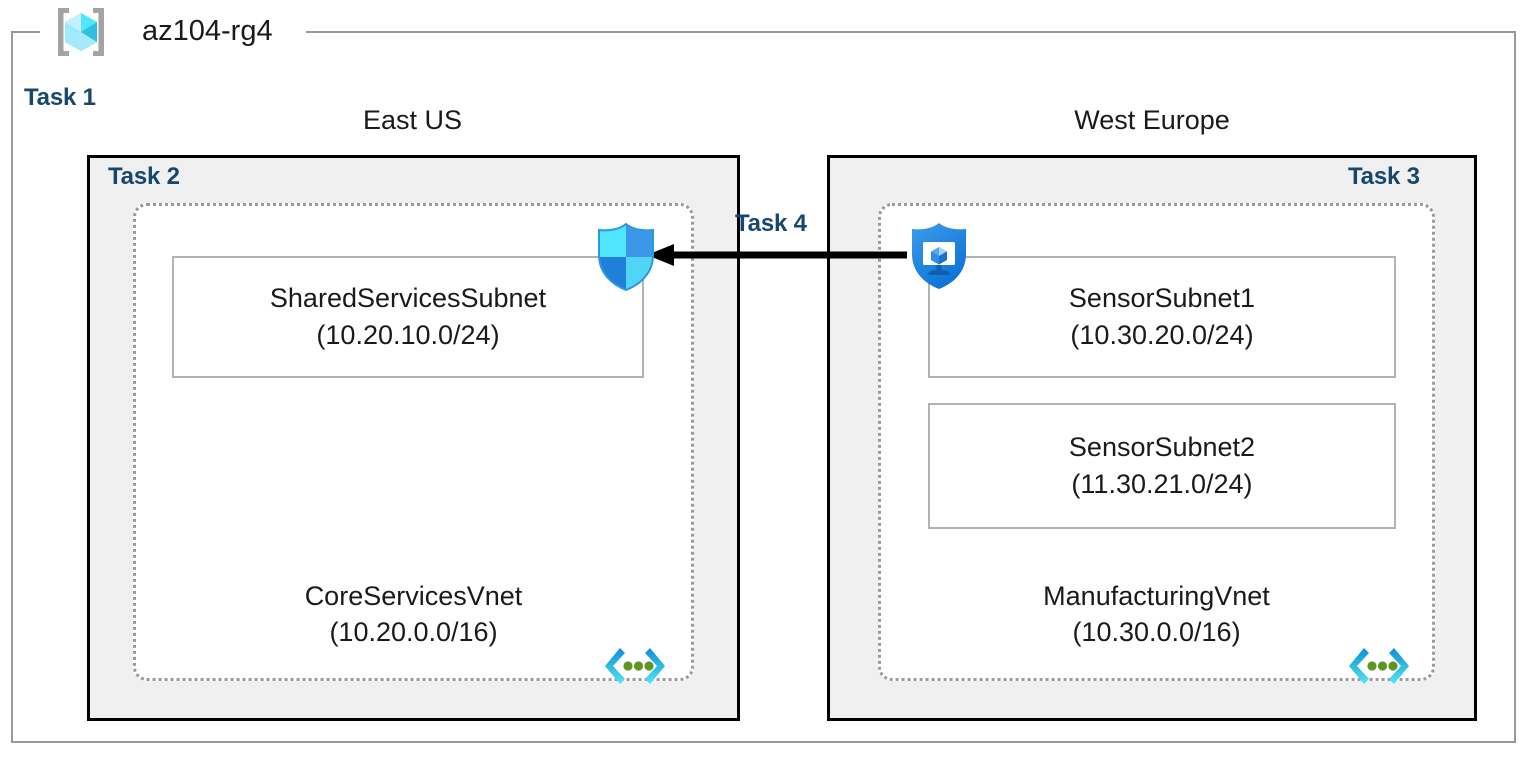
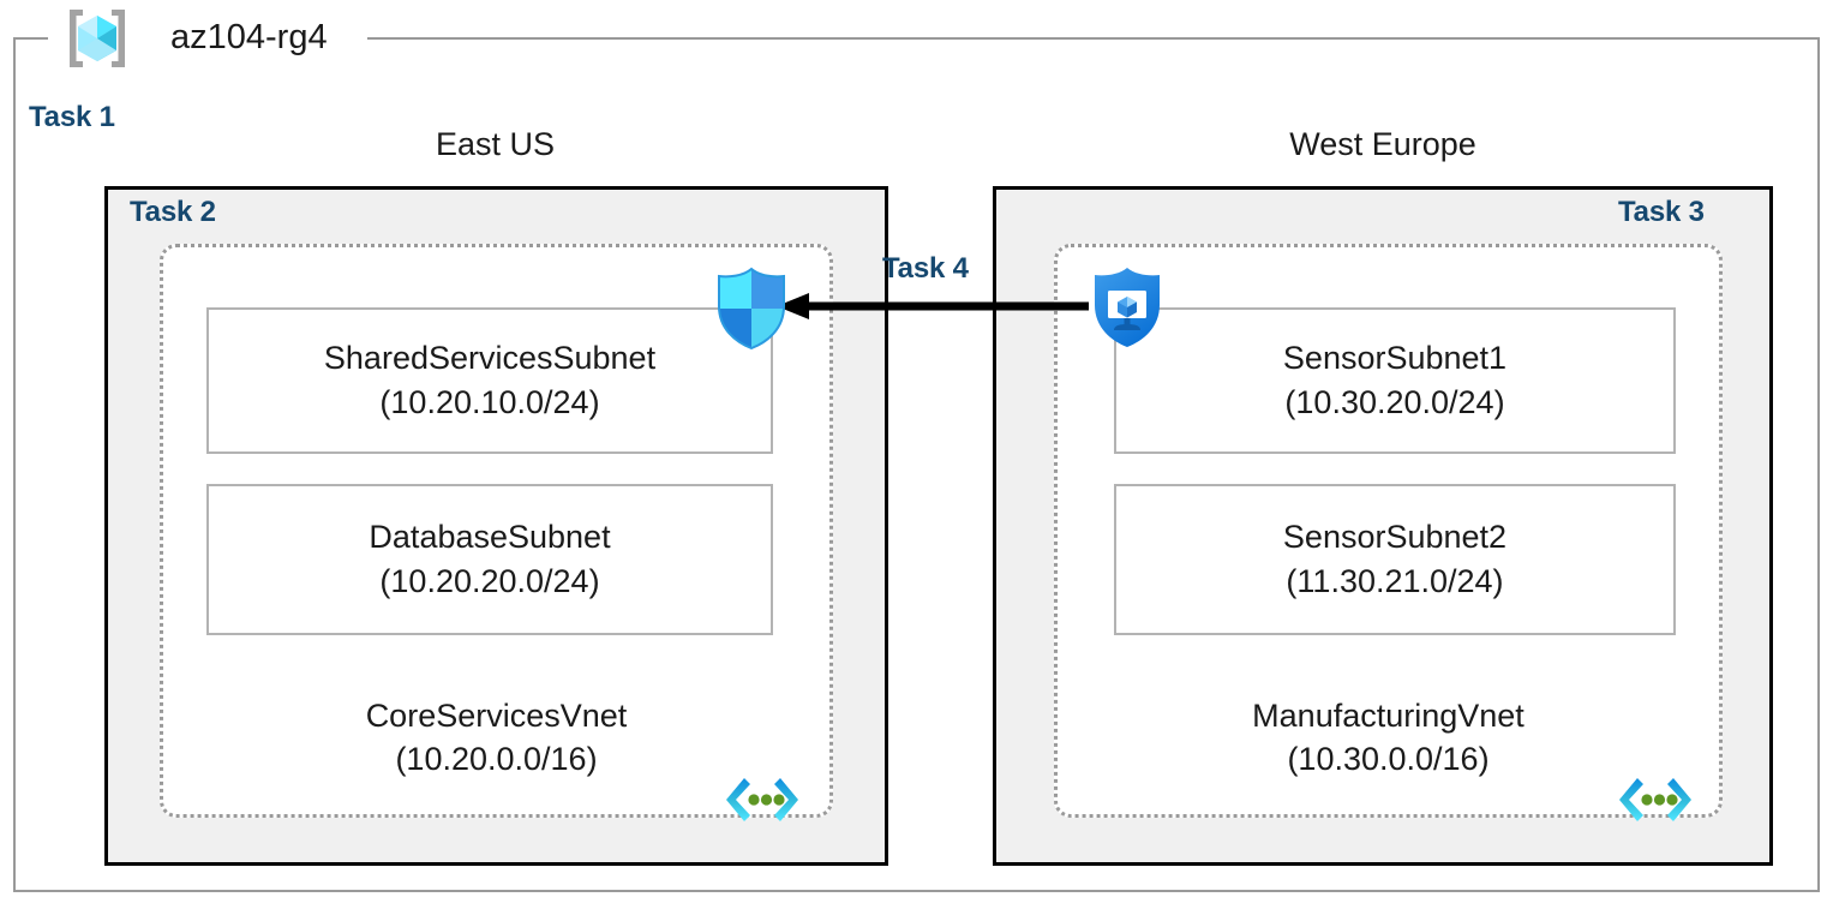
  az104-rg4
  Task 1
  East US
  West Europe
  Task 2
  CoreServicesVnet
  (10.20.0.0/16)
  SharedServicesSubnet
  (10.20.10.0/24)
+ DatabaseSubnet
+ (10.20.20.0/24)
  Task 3
  ManufacturingVnet
  (10.30.0.0/16)
  SensorSubnet1
  (10.30.20.0/24)
  SensorSubnet2
  (11.30.21.0/24)
  Task 4
